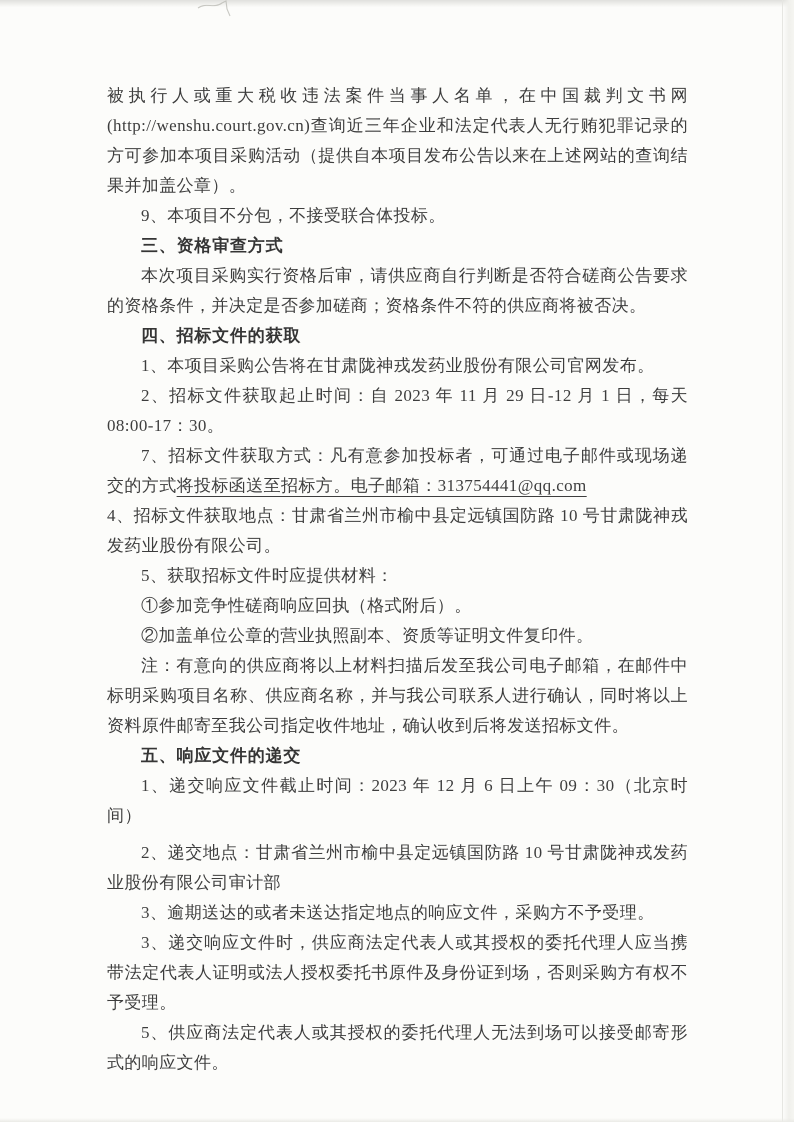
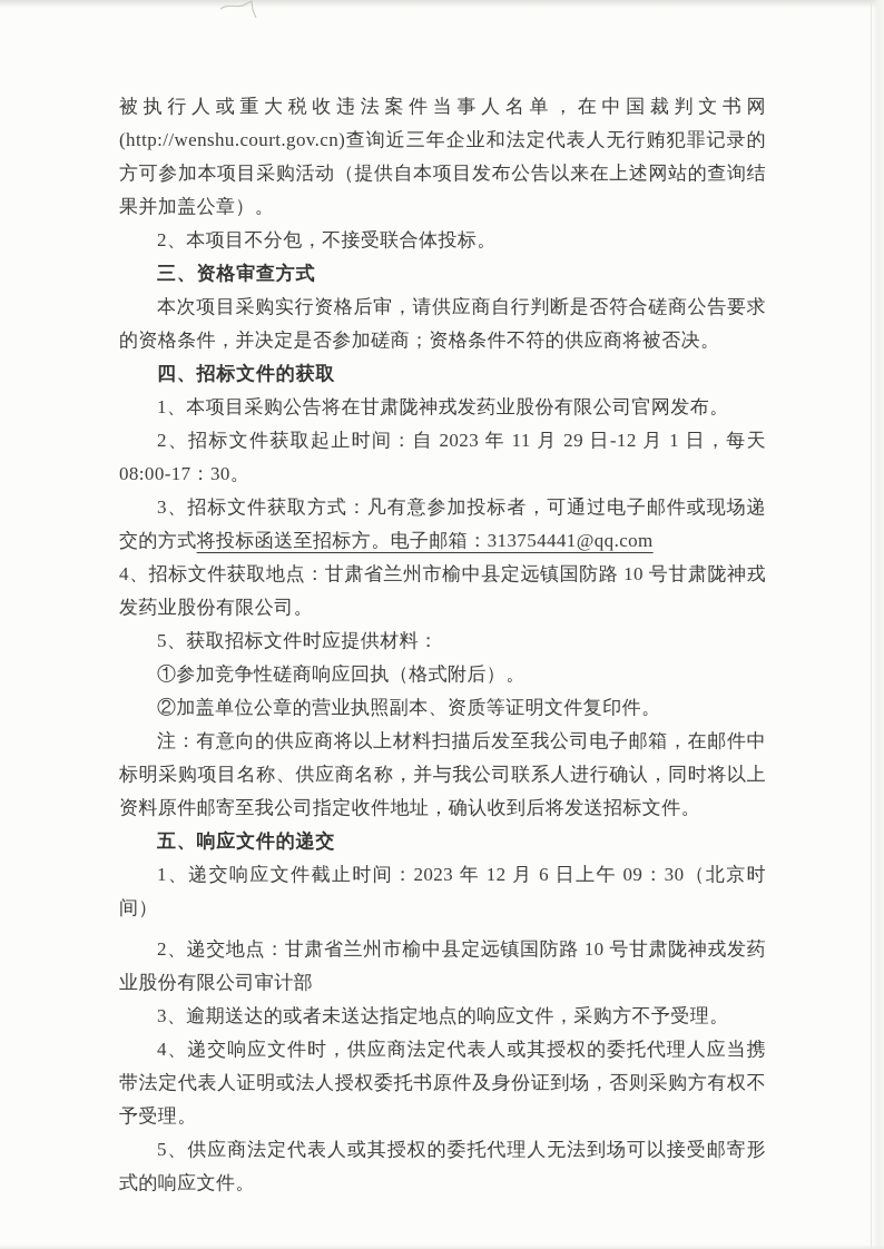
  被执行人或重大税收违法案件当事人名单，在中国裁判文书网(http://wenshu.court.gov.cn)查询近三年企业和法定代表人无行贿犯罪记录的方可参加本项目采购活动（提供自本项目发布公告以来在上述网站的查询结果并加盖公章）。
- 9、本项目不分包，不接受联合体投标。
+ 2、本项目不分包，不接受联合体投标。
  三、资格审查方式
  本次项目采购实行资格后审，请供应商自行判断是否符合磋商公告要求的资格条件，并决定是否参加磋商；资格条件不符的供应商将被否决。
  四、招标文件的获取
  1、本项目采购公告将在甘肃陇神戎发药业股份有限公司官网发布。
  2、招标文件获取起止时间：自 2023 年 11 月 29 日-12 月 1 日，每天 08:00-17：30。
- 7、招标文件获取方式：凡有意参加投标者，可通过电子邮件或现场递交的方式将投标函送至招标方。电子邮箱：313754441@qq.com
+ 3、招标文件获取方式：凡有意参加投标者，可通过电子邮件或现场递交的方式将投标函送至招标方。电子邮箱：313754441@qq.com
  4、招标文件获取地点：甘肃省兰州市榆中县定远镇国防路 10 号甘肃陇神戎发药业股份有限公司。
  5、获取招标文件时应提供材料：
  ①参加竞争性磋商响应回执（格式附后）。
  ②加盖单位公章的营业执照副本、资质等证明文件复印件。
  注：有意向的供应商将以上材料扫描后发至我公司电子邮箱，在邮件中标明采购项目名称、供应商名称，并与我公司联系人进行确认，同时将以上资料原件邮寄至我公司指定收件地址，确认收到后将发送招标文件。
  五、响应文件的递交
  1、递交响应文件截止时间：2023 年 12 月 6 日上午 09：30（北京时间）
  2、递交地点：甘肃省兰州市榆中县定远镇国防路 10 号甘肃陇神戎发药业股份有限公司审计部
  3、逾期送达的或者未送达指定地点的响应文件，采购方不予受理。
- 3、递交响应文件时，供应商法定代表人或其授权的委托代理人应当携带法定代表人证明或法人授权委托书原件及身份证到场，否则采购方有权不予受理。
+ 4、递交响应文件时，供应商法定代表人或其授权的委托代理人应当携带法定代表人证明或法人授权委托书原件及身份证到场，否则采购方有权不予受理。
  5、供应商法定代表人或其授权的委托代理人无法到场可以接受邮寄形式的响应文件。
